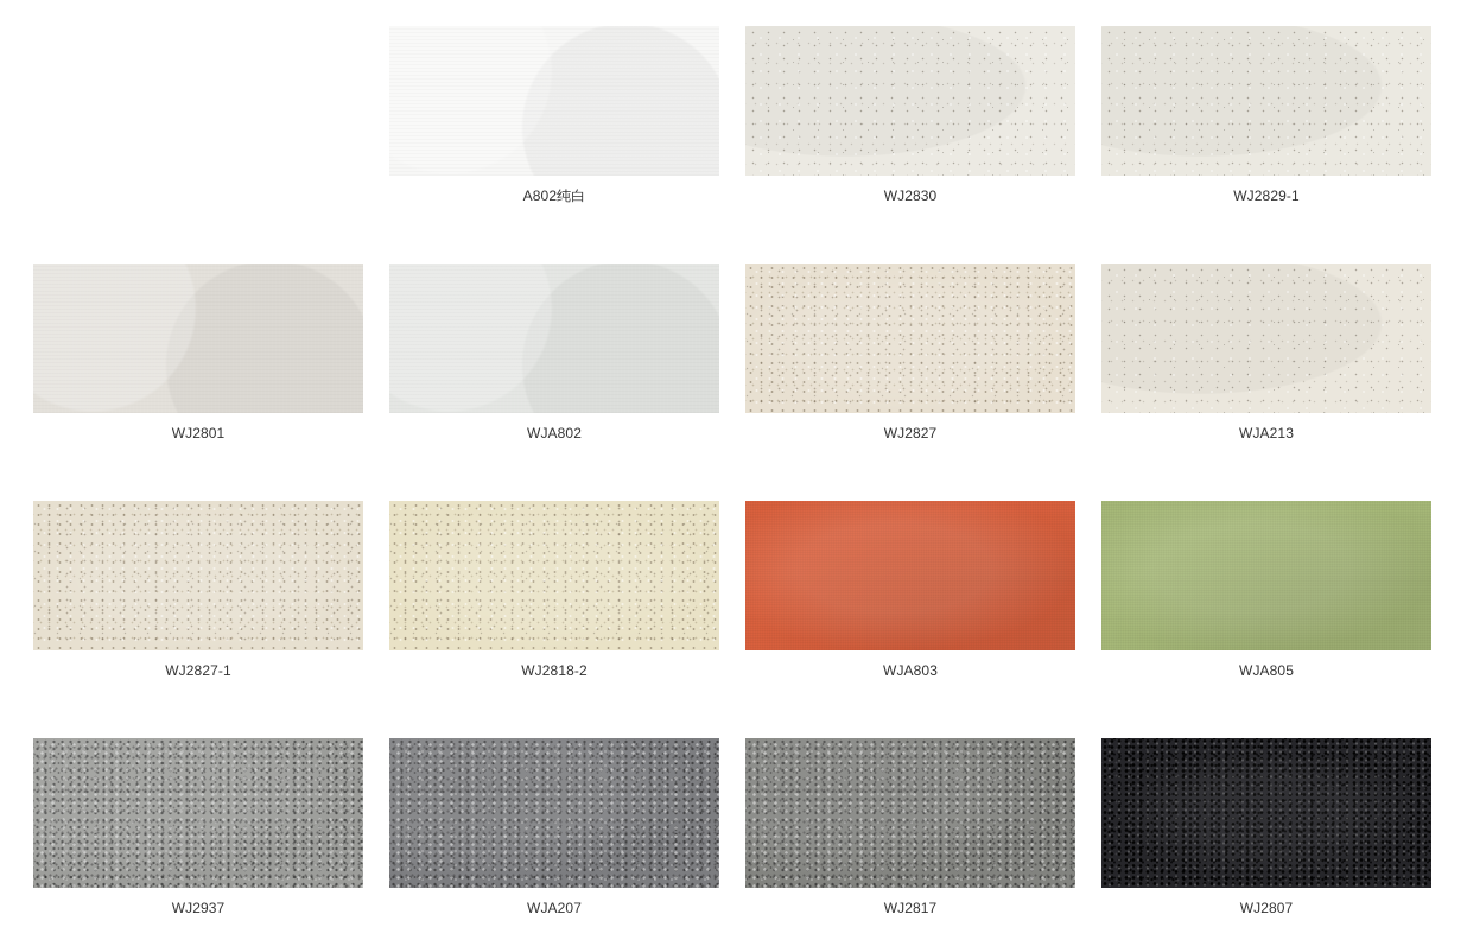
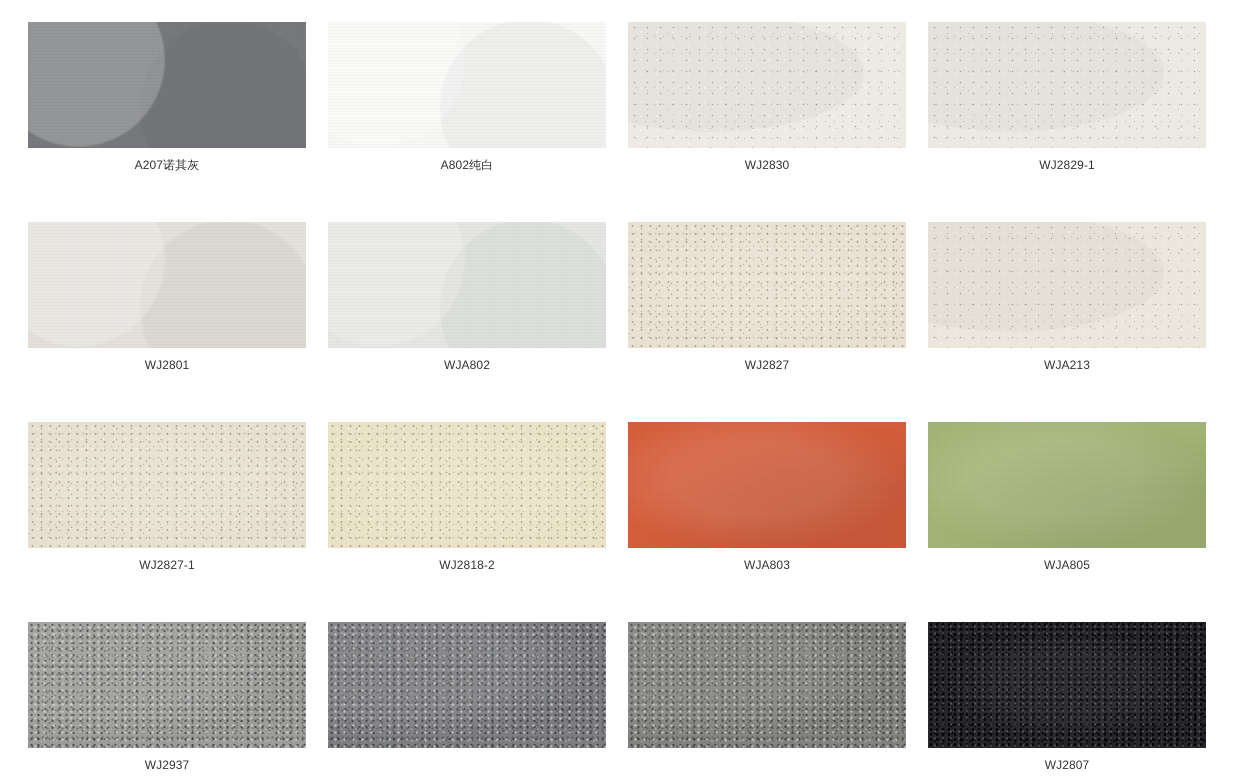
+ A207诺其灰
  A802纯白
  WJ2830
  WJ2829-1
  WJ2801
  WJA802
  WJ2827
  WJA213
  WJ2827-1
  WJ2818-2
  WJA803
  WJA805
  WJ2937
- WJA207
- WJ2817
  WJ2807
